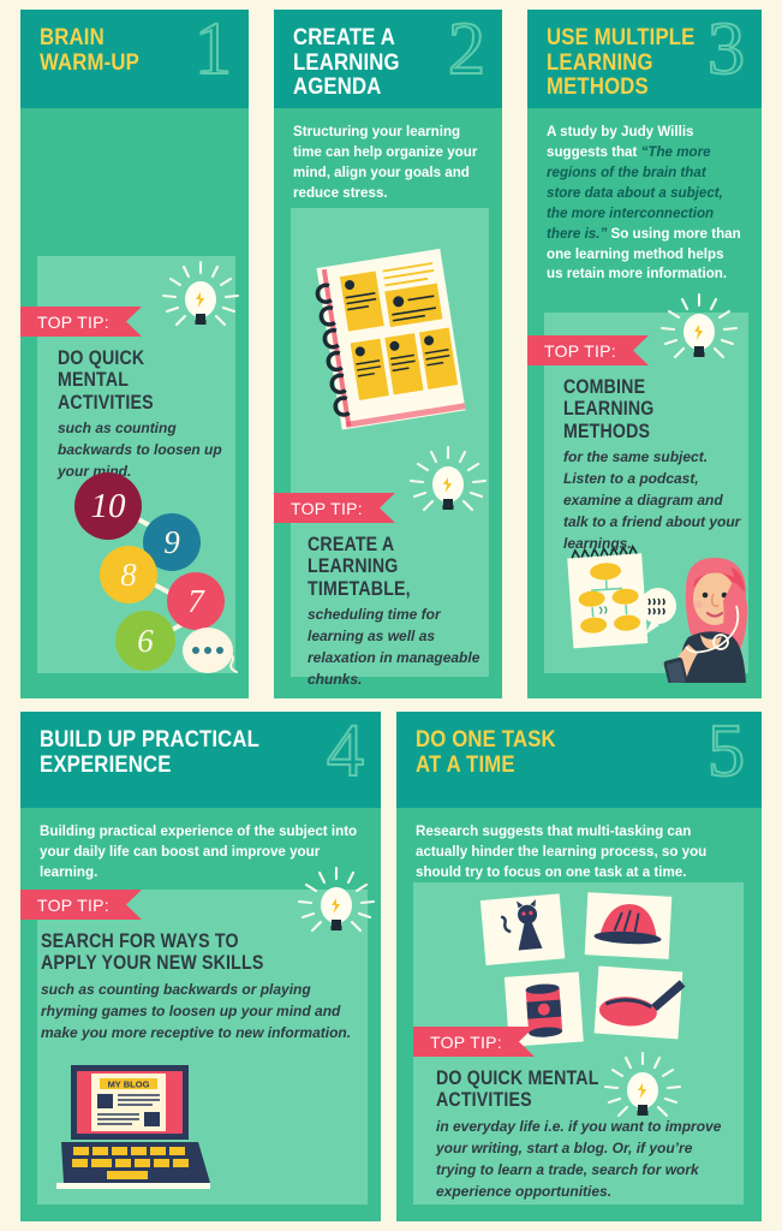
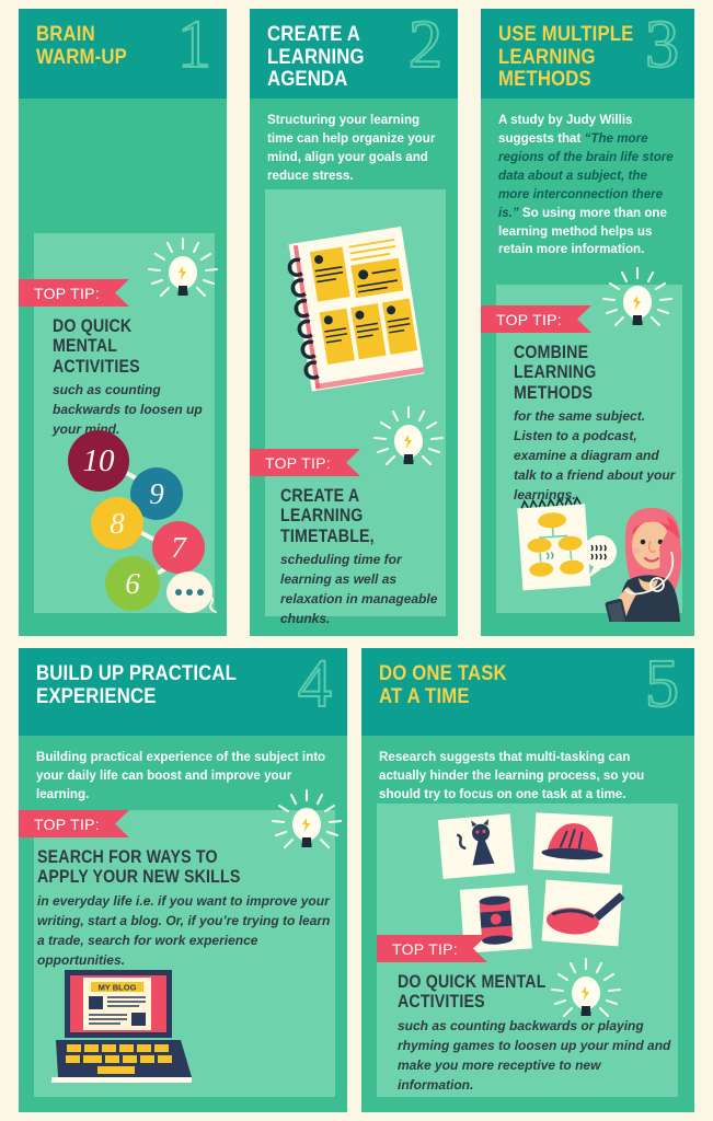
  BRAIN
  WARM-UP
  1
  TOP TIP:
  DO QUICK MENTAL
  ACTIVITIES
  such as counting backwards to loosen up your mnd.
  10
  9
  8
  7
  6
  CREATE A
  LEARNING AGENDA
  2
  Structuring your learning time can help organize your mind, align your goals and reduce stress.
  TOP TIP:
  CREATE A LEARNING
  TIMETABLE,
  scheduling time for learning as well as relaxation in manageable chunks.
  USE MULTIPLE
  LEARNING METHODS
  3
- A study by Judy Willis suggests that “The more regions of the brain that store data about a subject, the more interconnection there is.” So using more than one learning method helps us retain more information.
+ A study by Judy Willis suggests that “The more regions of the brain life store data about a subject, the more interconnection there is.” So using more than one learning method helps us retain more information.
  TOP TIP:
  COMBINE LEARNING
  METHODS
  for the same subject. Listen to a podcast, examine a diagram and talk to a friend about your learnings.
  BUILD UP PRACTICAL
  EXPERIENCE
  4
  Building practical experience of the subject into your daily life can boost and improve your learning.
  TOP TIP:
  SEARCH FOR WAYS TO
  APPLY YOUR NEW SKILLS
- such as counting backwards or playing rhyming games to loosen up your mind and make you more receptive to new information.
+ in everyday life i.e. if you want to improve your writing, start a blog. Or, if you’re trying to learn a trade, search for work experience opportunities.
  MY BLOG
  DO ONE TASK
  AT A TIME
  5
  Research suggests that multi-tasking can actually hinder the learning process, so you should try to focus on one task at a time.
  TOP TIP:
  DO QUICK MENTAL
  ACTIVITIES
- in everyday life i.e. if you want to improve your writing, start a blog. Or, if you’re trying to learn a trade, search for work experience opportunities.
+ such as counting backwards or playing rhyming games to loosen up your mind and make you more receptive to new information.
